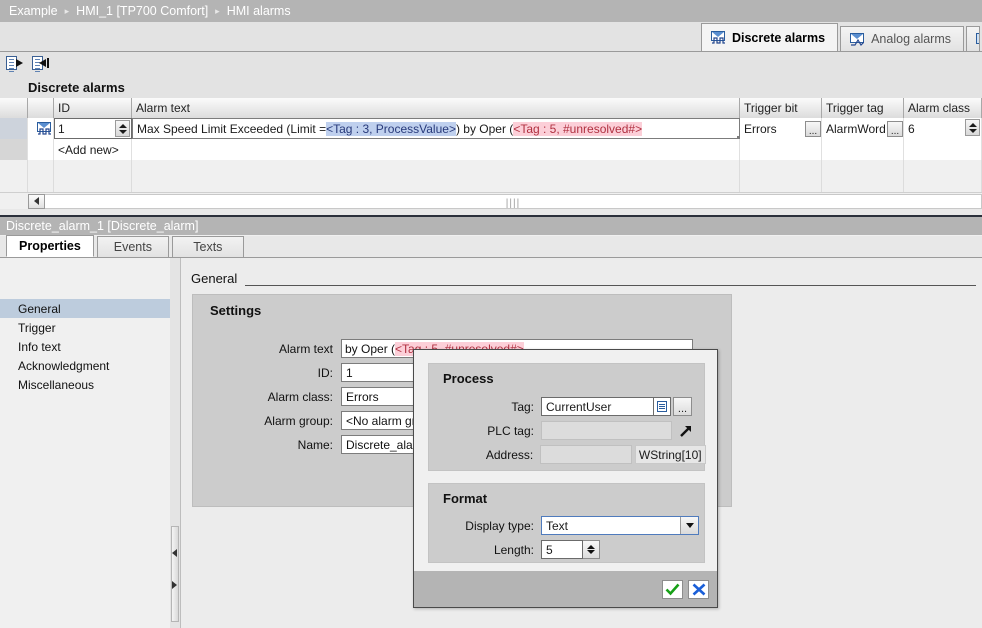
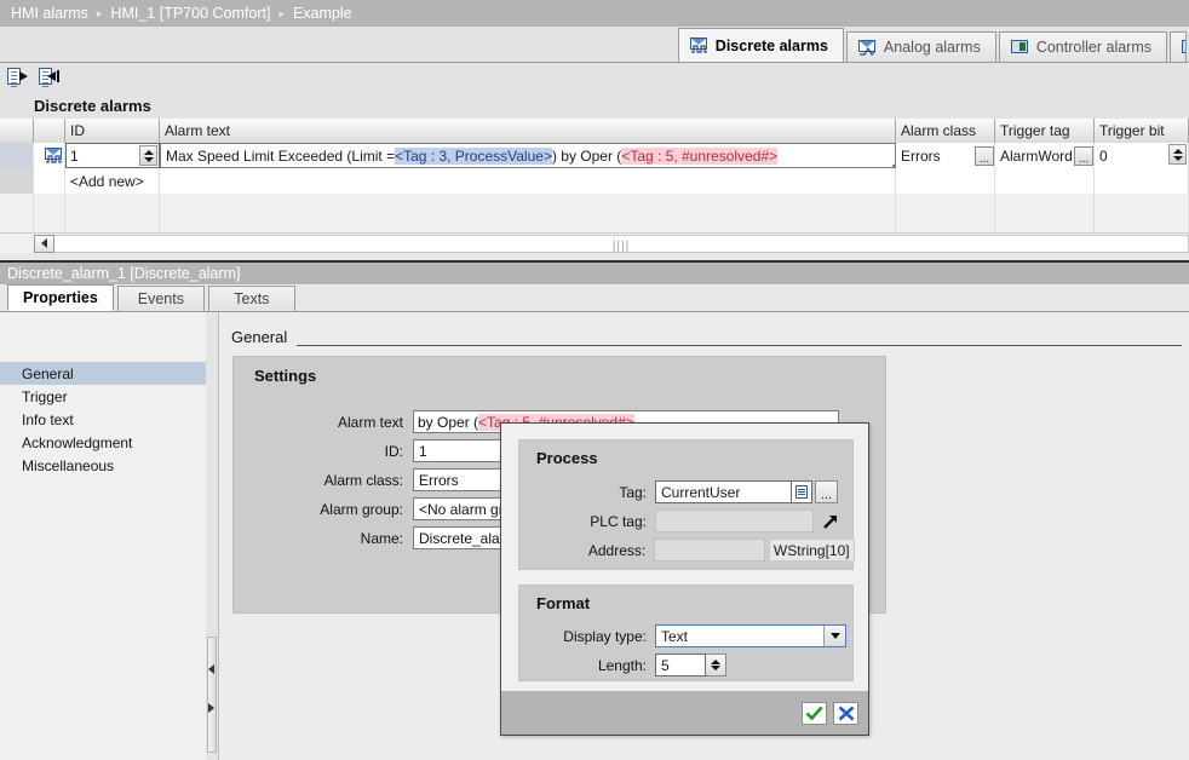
- Example
+ HMI alarms
  ▸
  HMI_1 [TP700 Comfort]
  ▸
- HMI alarms
+ Example
  Discrete alarms
  Analog alarms
+ Controller alarms
  Discrete alarms
  ID
  Alarm text
- Trigger bit
+ Alarm class
  Trigger tag
- Alarm class
+ Trigger bit
  1
  Max Speed Limit Exceeded (Limit =
  <Tag : 3, ProcessValue>
  ) by Oper (
  <Tag : 5, #unresolved#>
  Errors
  ...
  AlarmWord
  ...
- 6
+ 0
  <Add new>
  ||||
  Discrete_alarm_1 [Discrete_alarm]
  Properties
  Events
  Texts
  General
  Trigger
  Info text
  Acknowledgment
  Miscellaneous
  General
  Settings
  Alarm text
  by Oper (
  ID:
  1
  Alarm class:
  Errors
  Alarm group:
  Name:
  Discrete_ala
  Process
  Tag:
  CurrentUser
  ...
  PLC tag:
  Address:
  WString[10]
  Format
  Display type:
  Text
  Length:
  5
